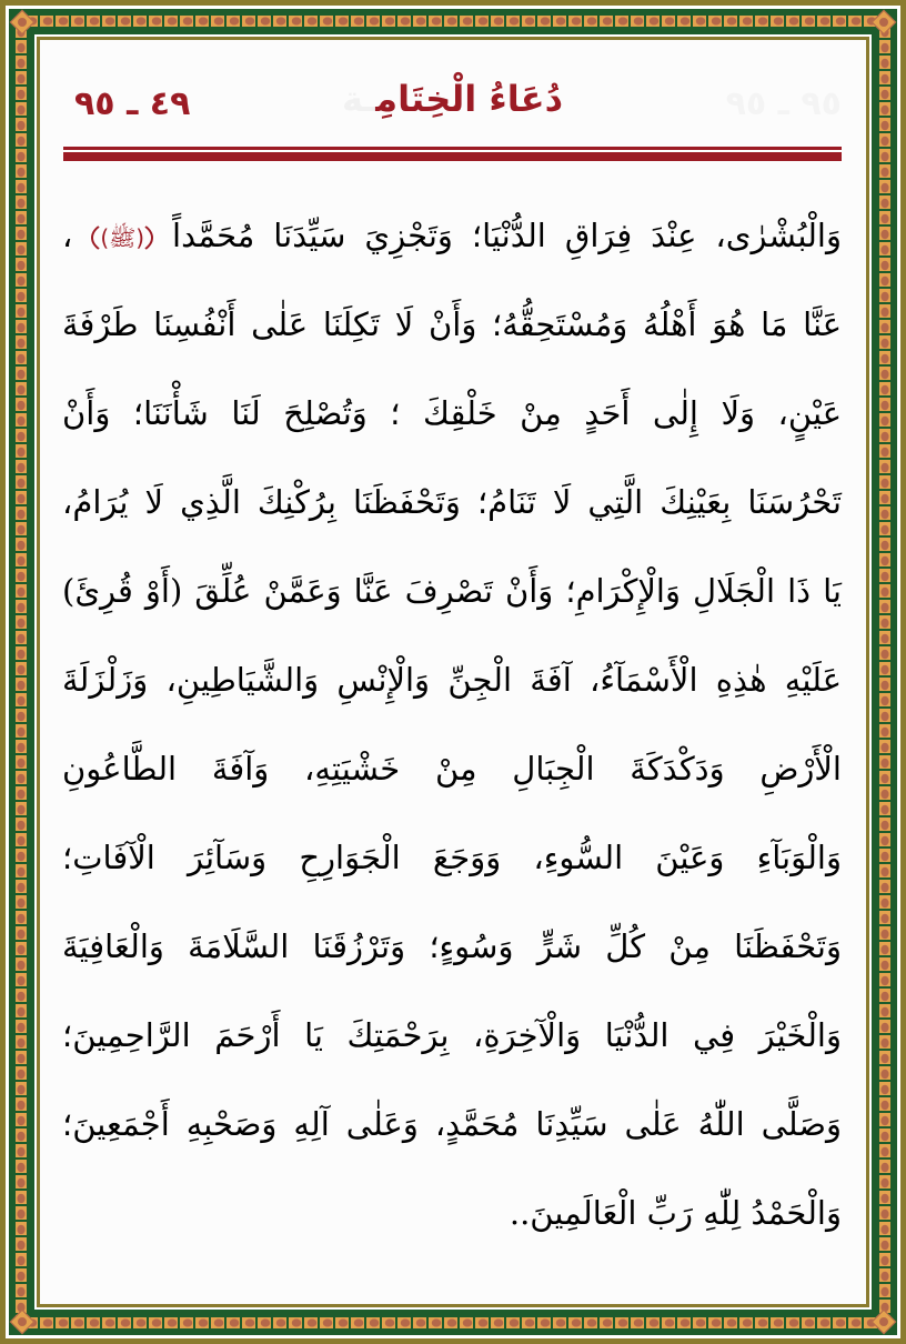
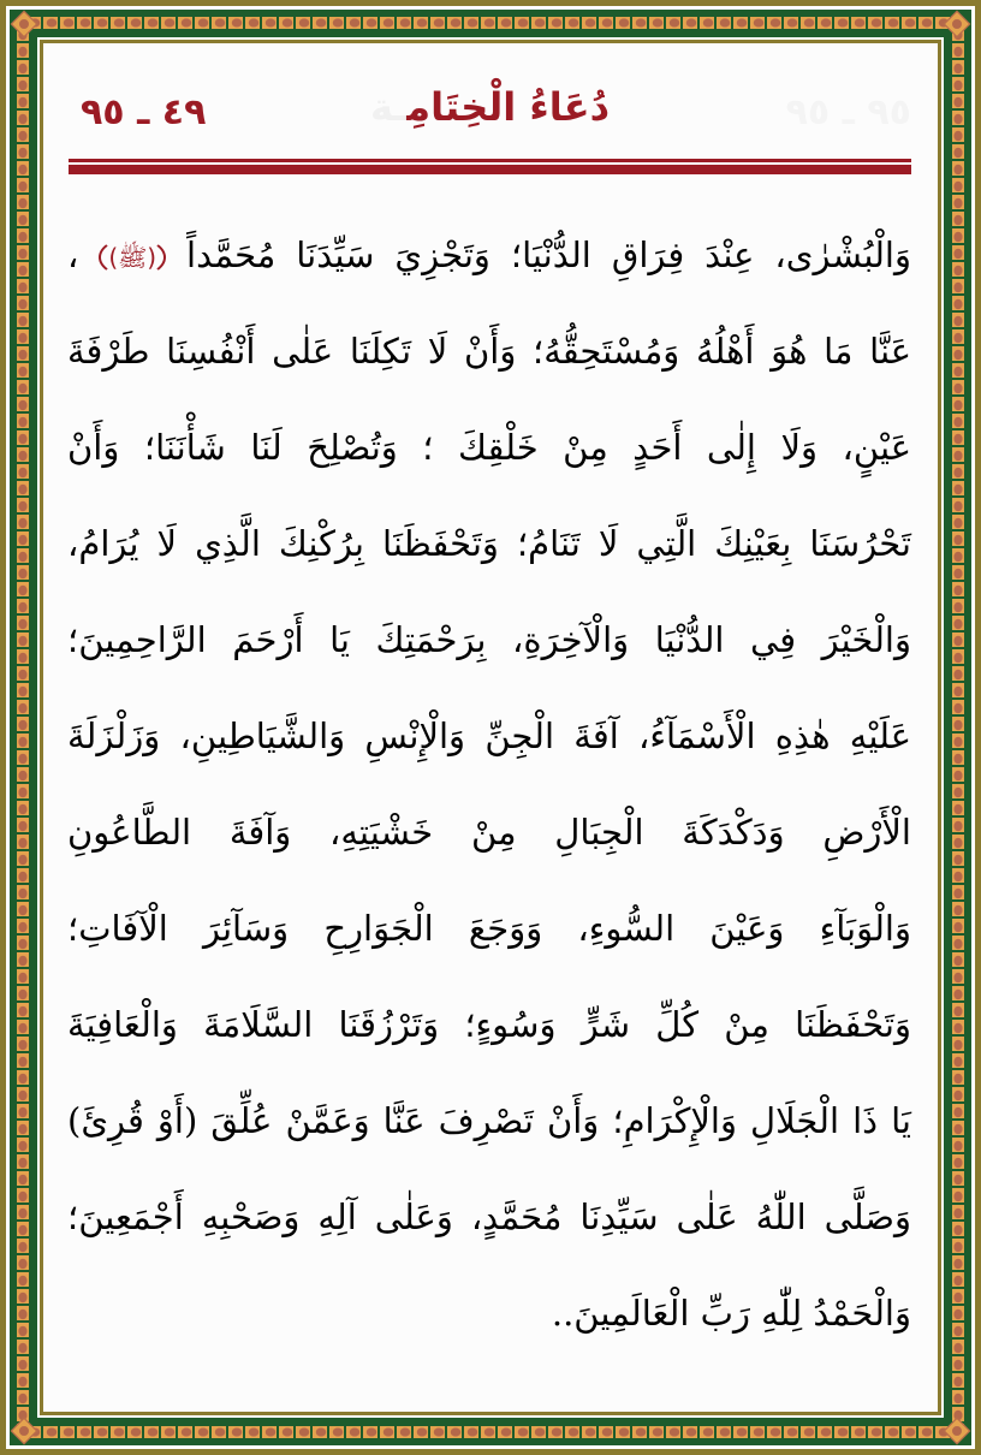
  دُعَاءُ الْخِتَامِـ
  ٤٩ ـ ٩٥
  وَالْبُشْرٰى، عِنْدَ فِرَاقِ الدُّنْيَا؛ وَتَجْزِيَ سَيِّدَنَا مُحَمَّداً (ﷺ) ،
  عَنَّا مَا هُوَ أَهْلُهُ وَمُسْتَحِقُّهُ؛ وَأَنْ لَا تَكِلَنَا عَلٰى أَنْفُسِنَا طَرْفَةَ
  عَيْنٍ، وَلَا إِلٰى أَحَدٍ مِنْ خَلْقِكَ ؛ وَتُصْلِحَ لَنَا شَأْنَنَا؛ وَأَنْ
  تَحْرُسَنَا بِعَيْنِكَ الَّتِي لَا تَنَامُ؛ وَتَحْفَظَنَا بِرُكْنِكَ الَّذِي لَا يُرَامُ،
- يَا ذَا الْجَلَالِ وَالْإِكْرَامِ؛ وَأَنْ تَصْرِفَ عَنَّا وَعَمَّنْ عُلِّقَ (أَوْ قُرِئَ)
+ وَالْخَيْرَ فِي الدُّنْيَا وَالْآخِرَةِ، بِرَحْمَتِكَ يَا أَرْحَمَ الرَّاحِمِينَ؛
  عَلَيْهِ هٰذِهِ الْأَسْمَآءُ، آفَةَ الْجِنِّ وَالْإِنْسِ وَالشَّيَاطِينِ، وَزَلْزَلَةَ
  الْأَرْضِ وَدَكْدَكَةَ الْجِبَالِ مِنْ خَشْيَتِهِ، وَآفَةَ الطَّاعُونِ
  وَالْوَبَآءِ وَعَيْنَ السُّوءِ، وَوَجَعَ الْجَوَارِحِ وَسَآئِرَ الْآفَاتِ؛
  وَتَحْفَظَنَا مِنْ كُلِّ شَرٍّ وَسُوءٍ؛ وَتَرْزُقَنَا السَّلَامَةَ وَالْعَافِيَةَ
- وَالْخَيْرَ فِي الدُّنْيَا وَالْآخِرَةِ، بِرَحْمَتِكَ يَا أَرْحَمَ الرَّاحِمِينَ؛
+ يَا ذَا الْجَلَالِ وَالْإِكْرَامِ؛ وَأَنْ تَصْرِفَ عَنَّا وَعَمَّنْ عُلِّقَ (أَوْ قُرِئَ)
  وَصَلَّى اللّٰهُ عَلٰى سَيِّدِنَا مُحَمَّدٍ، وَعَلٰى آلِهِ وَصَحْبِهِ أَجْمَعِينَ؛
  وَالْحَمْدُ لِلّٰهِ رَبِّ الْعَالَمِينَ..
